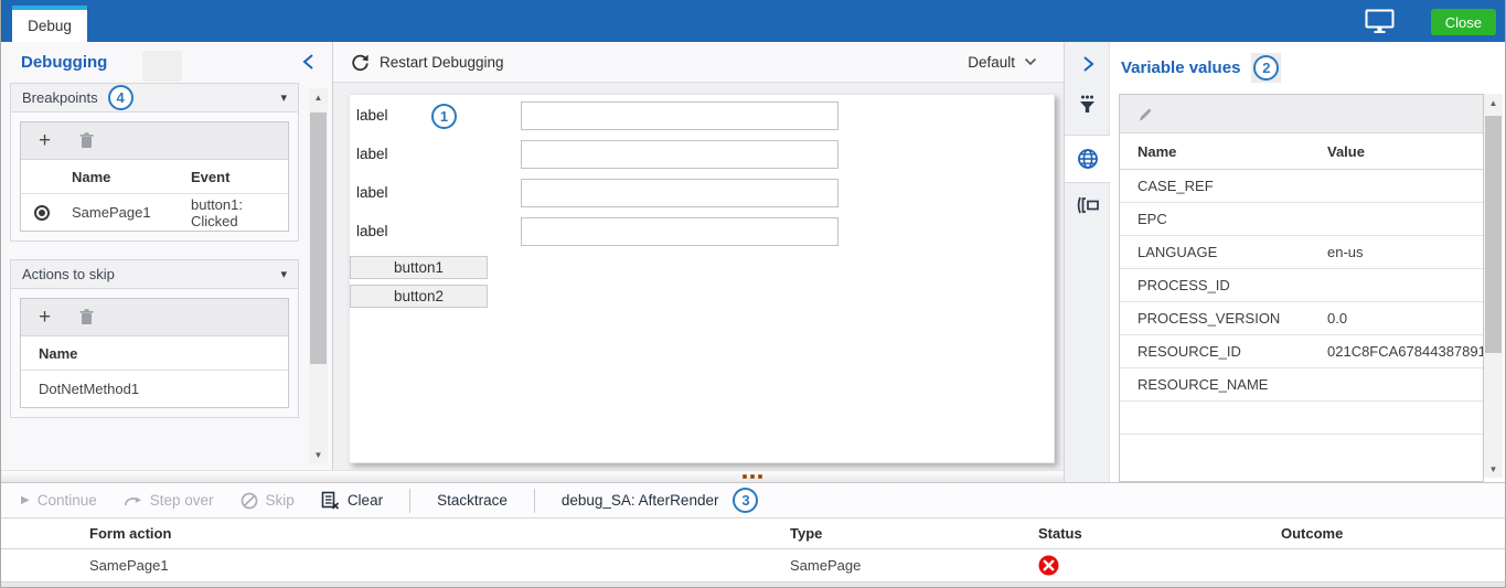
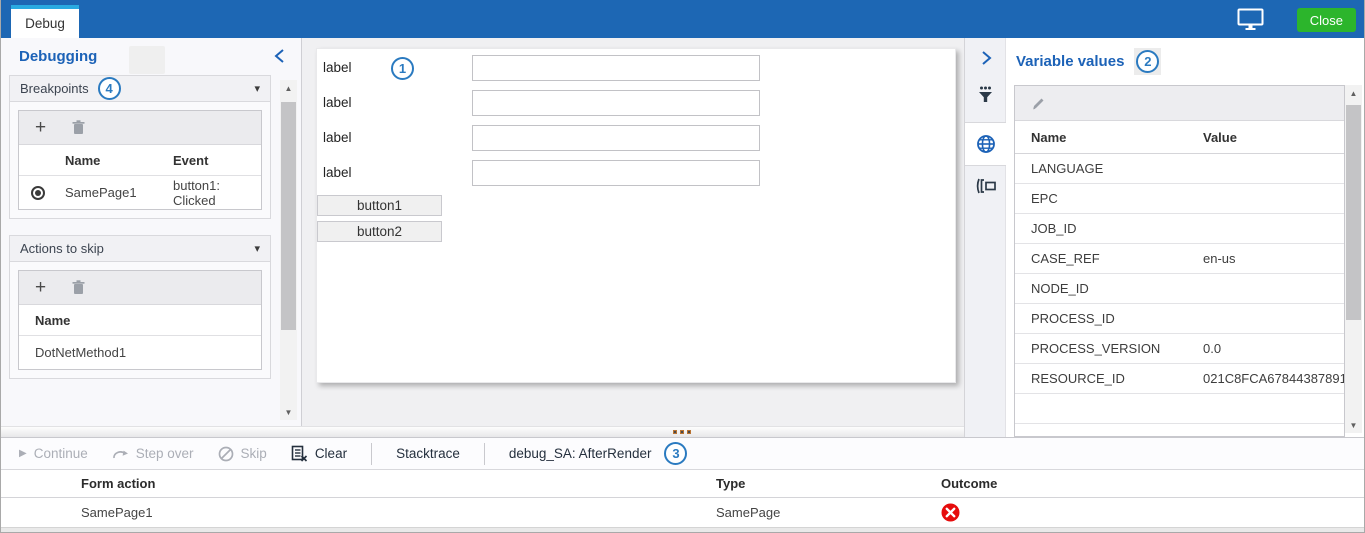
  Debug
  Close
  Debugging
  Breakpoints
  4
  ▾
  +
  Name
  Event
  SamePage1
  button1: Clicked
  Actions to skip
  ▾
  +
  Name
  DotNetMethod1
  ▲
  ▼
- Restart Debugging
- Default
  1
  label
  label
  label
  label
  button1
  button2
  Variable values
  2
  Name
  Value
- CASE_REF
+ LANGUAGE
  EPC
+ JOB_ID
- LANGUAGE
+ CASE_REF
  en-us
+ NODE_ID
  PROCESS_ID
  PROCESS_VERSION
  0.0
  RESOURCE_ID
  021C8FCA67844387891
- RESOURCE_NAME
  ▲
  ▼
  ▶
  Continue
  Step over
  Skip
  Clear
  Stacktrace
  debug_SA: AfterRender
  3
  Form action
  Type
- Status
  Outcome
  SamePage1
  SamePage
